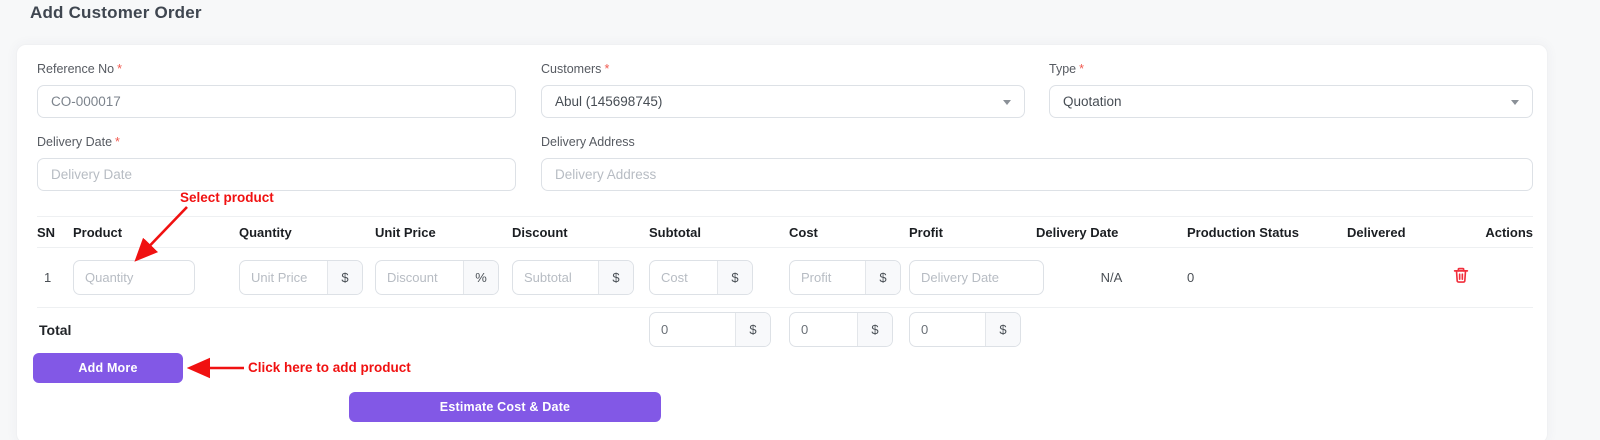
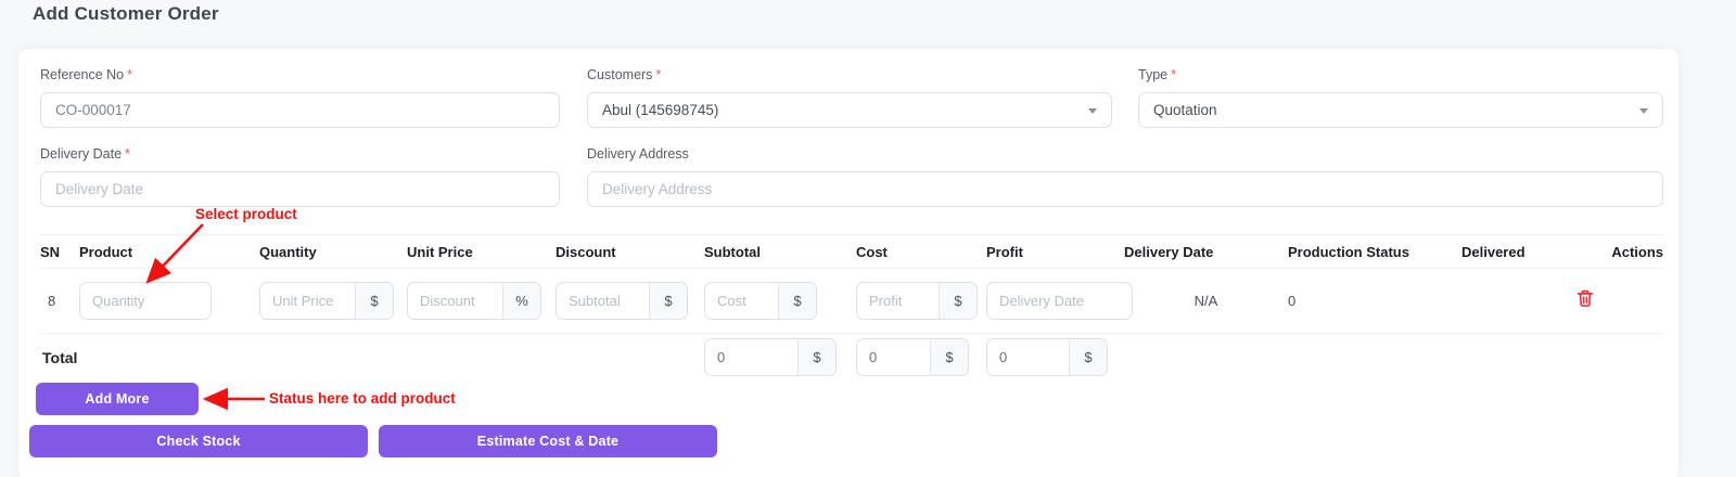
  Add Customer Order
  Reference No *
  CO-000017
  Customers *
  Abul (145698745)
  Type *
  Quotation
  Delivery Date *
  Delivery Date
  Delivery Address
  Delivery Address
  SN
  Product
  Quantity
  Unit Price
  Discount
  Subtotal
  Cost
  Profit
  Delivery Date
  Production Status
  Delivered
  Actions
- 1
+ 8
  Quantity
  Unit Price
  $
  Discount
  %
  Subtotal
  $
  Cost
  $
  Profit
  $
  Delivery Date
  N/A
  0
  Total
  0
  $
  0
  $
  0
  $
  Add More
+ Check Stock
  Estimate Cost & Date
  Select product
- Click here to add product
+ Status here to add product
